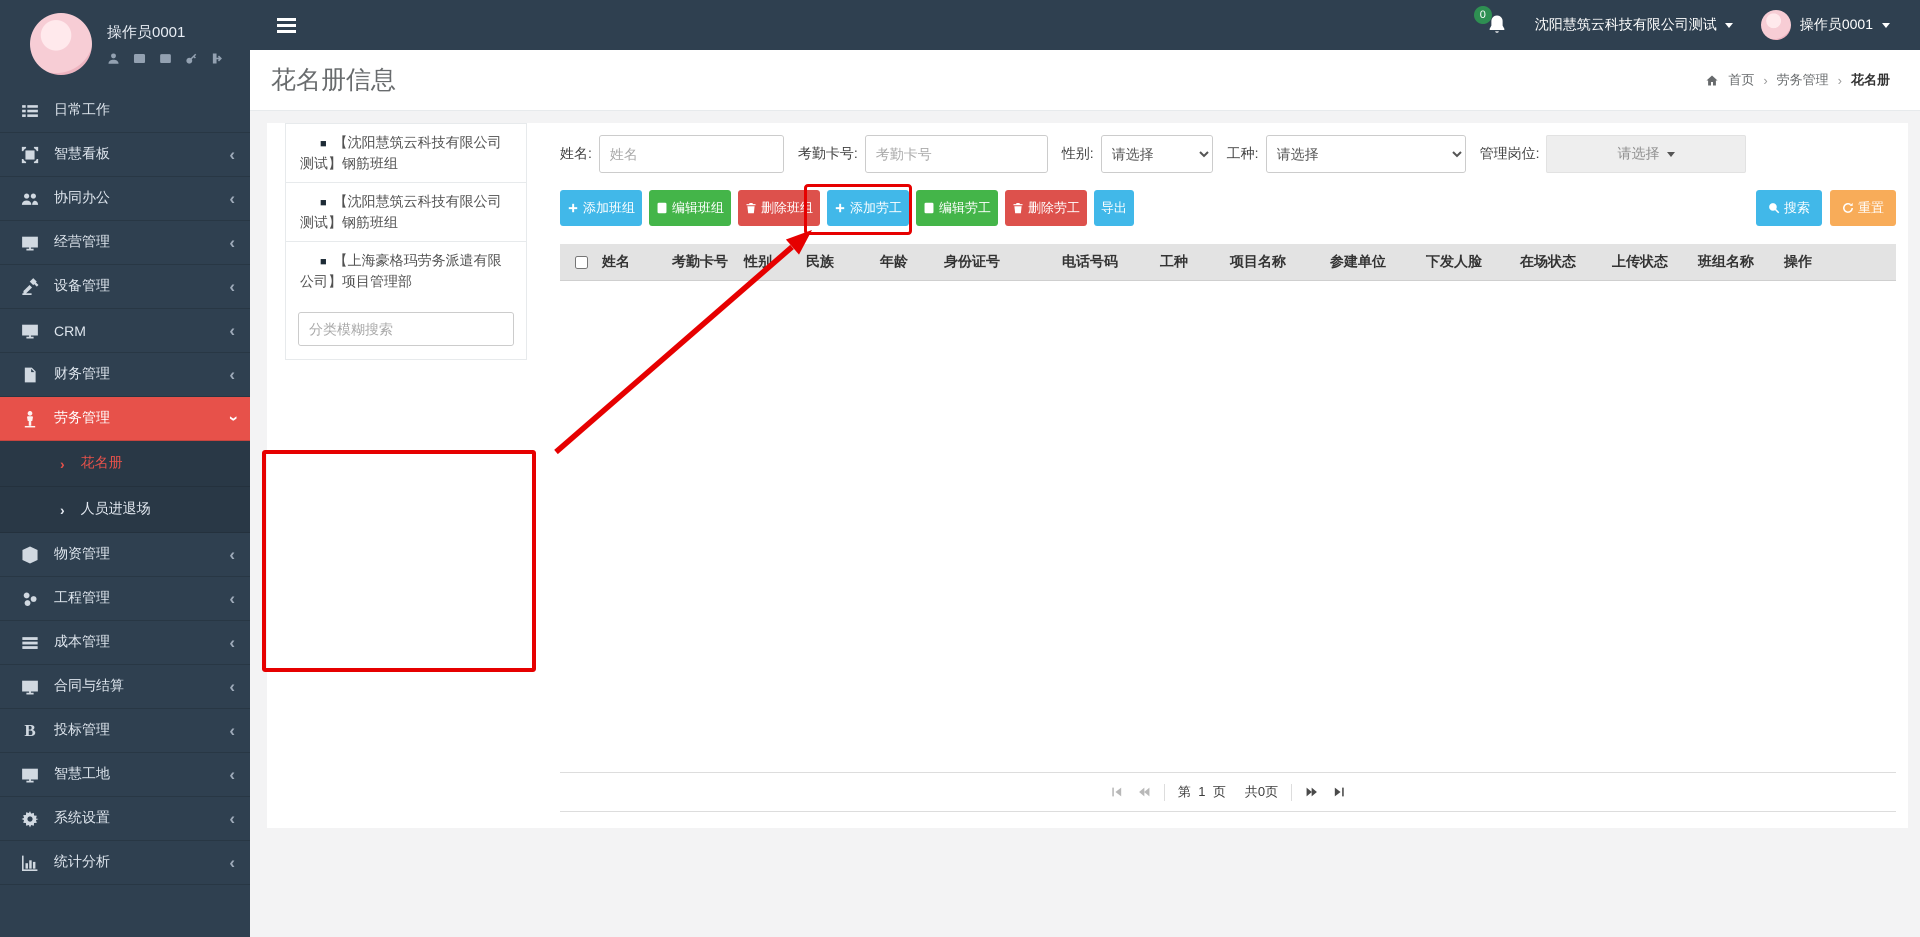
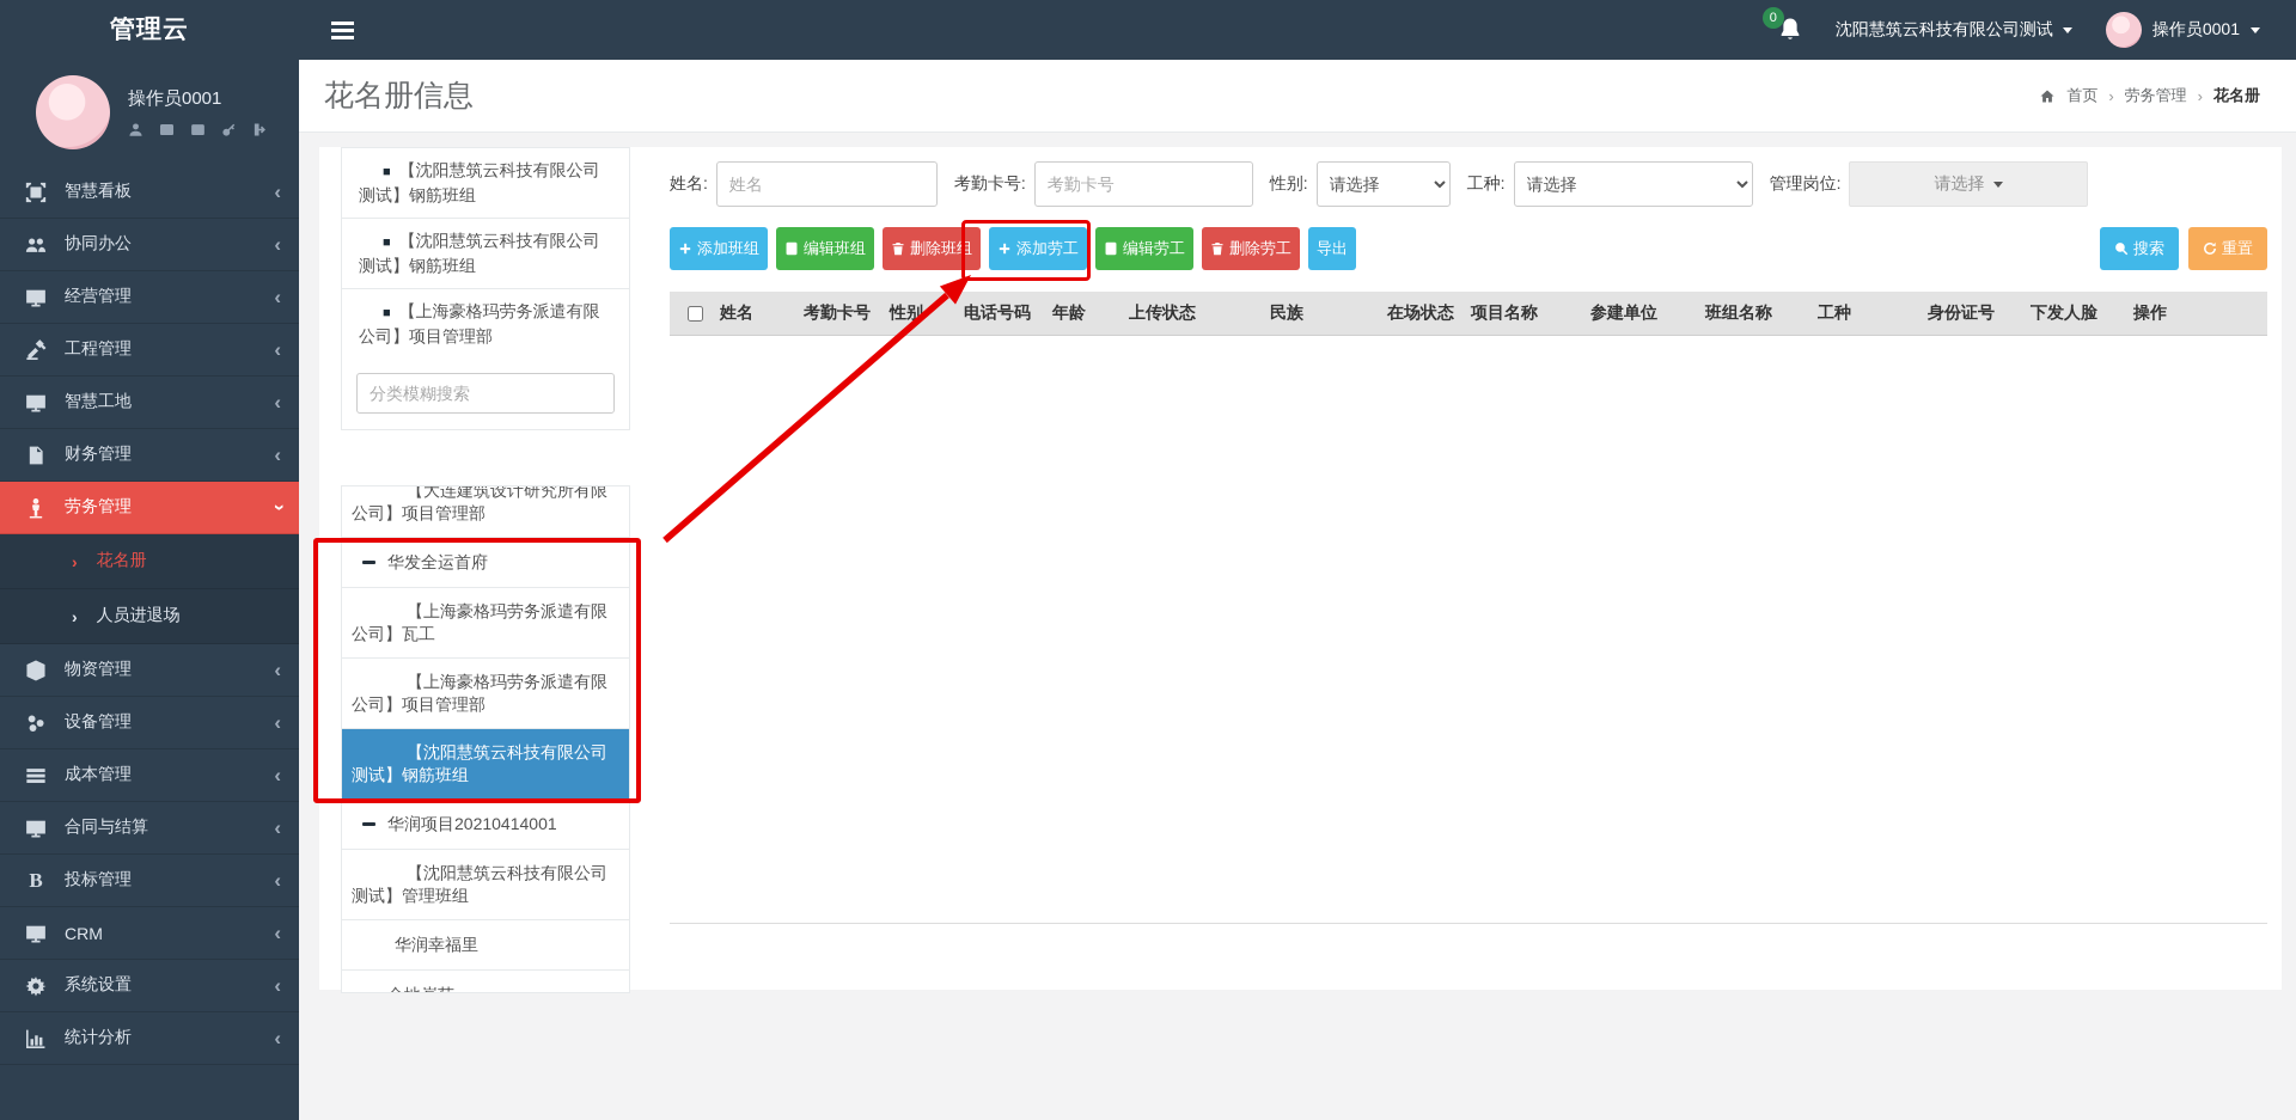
+ 管理云
  操作员0001
- 日常工作
  智慧看板
  ‹
  协同办公
  ‹
  经营管理
  ‹
- 设备管理
+ 工程管理
  ‹
- CRM
+ 智慧工地
  ‹
  财务管理
  ‹
  劳务管理
  ›
  花名册
  ›
  人员进退场
  物资管理
  ‹
- 工程管理
+ 设备管理
  ‹
  成本管理
  ‹
  合同与结算
  ‹
  B
  投标管理
  ‹
- 智慧工地
+ CRM
  ‹
  系统设置
  ‹
  统计分析
  ‹
  0
  沈阳慧筑云科技有限公司测试
  操作员0001
  花名册信息
  首页
  ›
  劳务管理
  ›
  花名册
  ■ 【沈阳慧筑云科技有限公司测试】钢筋班组
  ■ 【沈阳慧筑云科技有限公司测试】钢筋班组
  ■ 【上海豪格玛劳务派遣有限公司】项目管理部
  分类模糊搜索
+ 【大连建筑设计研究所有限公司】项目管理部
+ 华发全运首府
+ 【上海豪格玛劳务派遣有限公司】瓦工
+ 【上海豪格玛劳务派遣有限公司】项目管理部
+ 【沈阳慧筑云科技有限公司测试】钢筋班组
+ 华润项目20210414001
+ 【沈阳慧筑云科技有限公司测试】管理班组
+ 华润幸福里
  姓名:
  姓名
  考勤卡号:
  考勤卡号
  性别:
  请选择
  工种:
  请选择
  管理岗位:
  请选择
  添加班组
  编辑班组
  删除班组
  添加劳工
  编辑劳工
  删除劳工
  导出
  搜索
  重置
  姓名
  考勤卡号
  性别
- 民族
+ 电话号码
  年龄
- 身份证号
+ 上传状态
- 电话号码
+ 民族
- 工种
+ 在场状态
  项目名称
  参建单位
- 下发人脸
+ 班组名称
- 在场状态
+ 工种
- 上传状态
+ 身份证号
- 班组名称
+ 下发人脸
  操作
- 第 1 页
- 共0页
